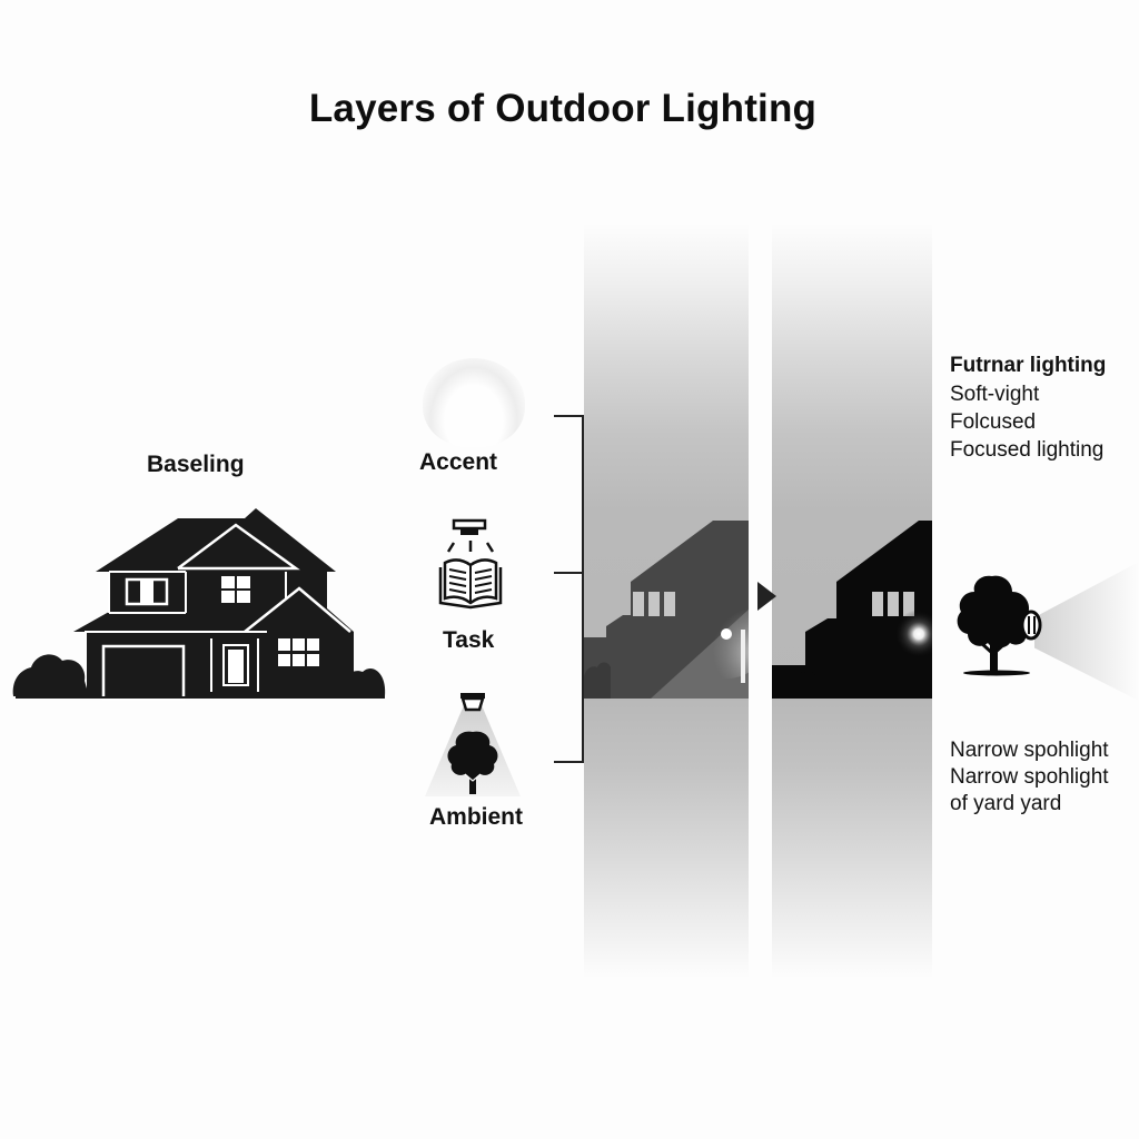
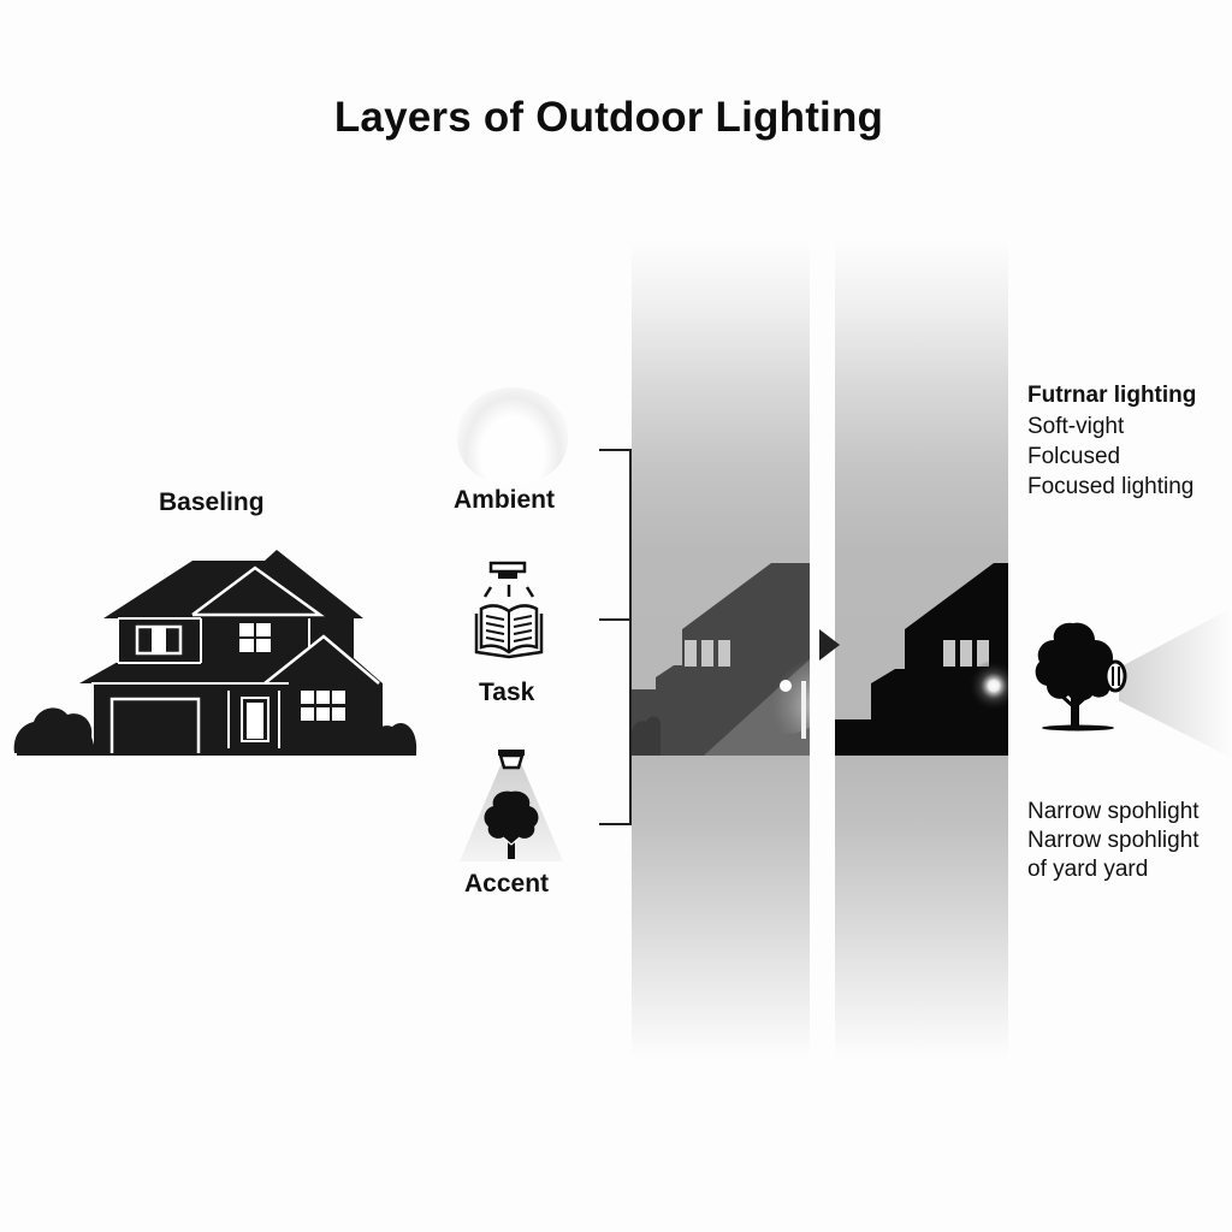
  Layers of Outdoor Lighting
  Baseling
- Accent
+ Ambient
  Task
- Ambient
+ Accent
  Futrnar lighting
  Soft-vight
  Folcused
  Focused lighting
  Narrow spohlight
  Narrow spohlight
  of yard yard
